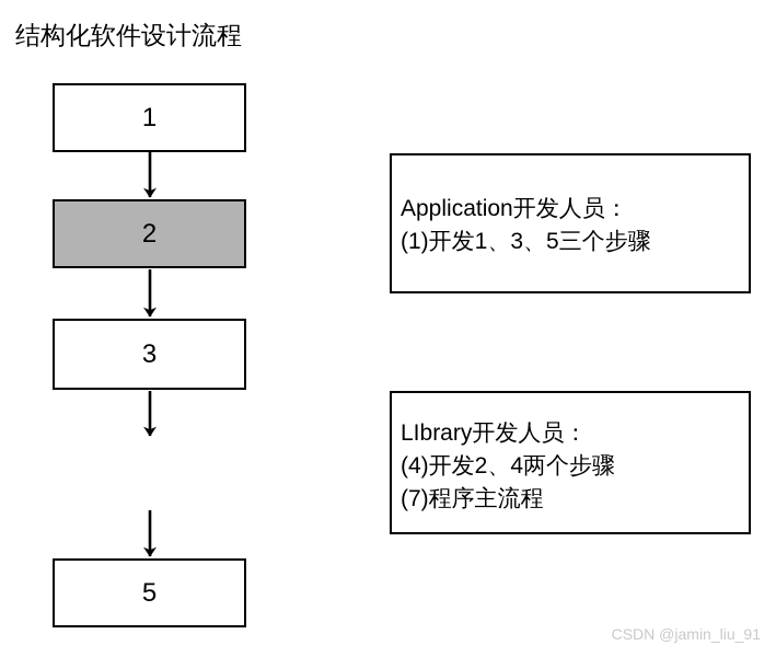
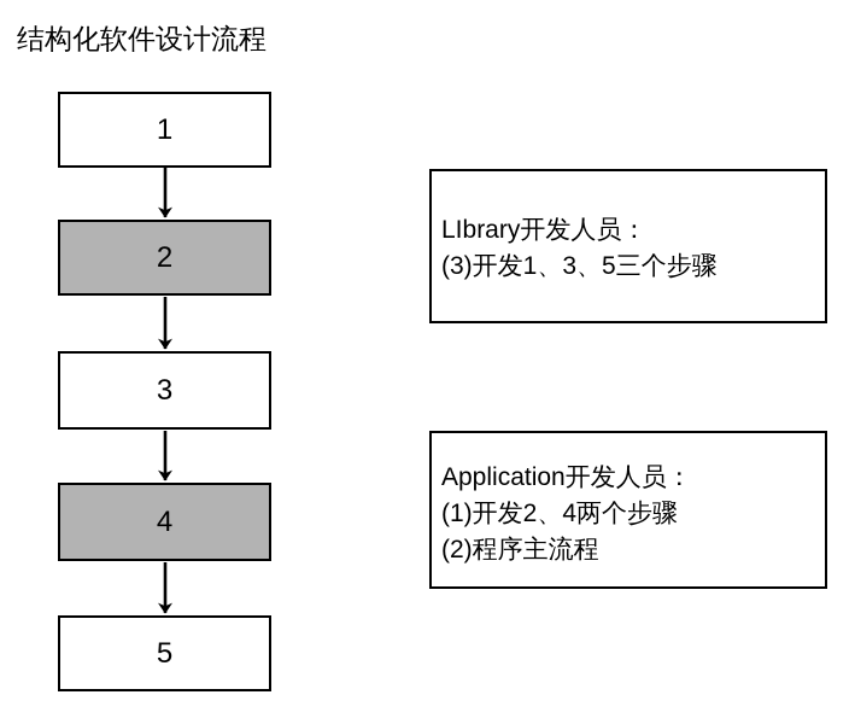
  结构化软件设计流程
  1
  2
  3
+ 4
  5
- Application开发人员：
+ LIbrary开发人员：
- (1)开发1、3、5三个步骤
+ (3)开发1、3、5三个步骤
- LIbrary开发人员：
+ Application开发人员：
- (4)开发2、4两个步骤
+ (1)开发2、4两个步骤
- (7)程序主流程
+ (2)程序主流程
- CSDN @jamin_liu_91
